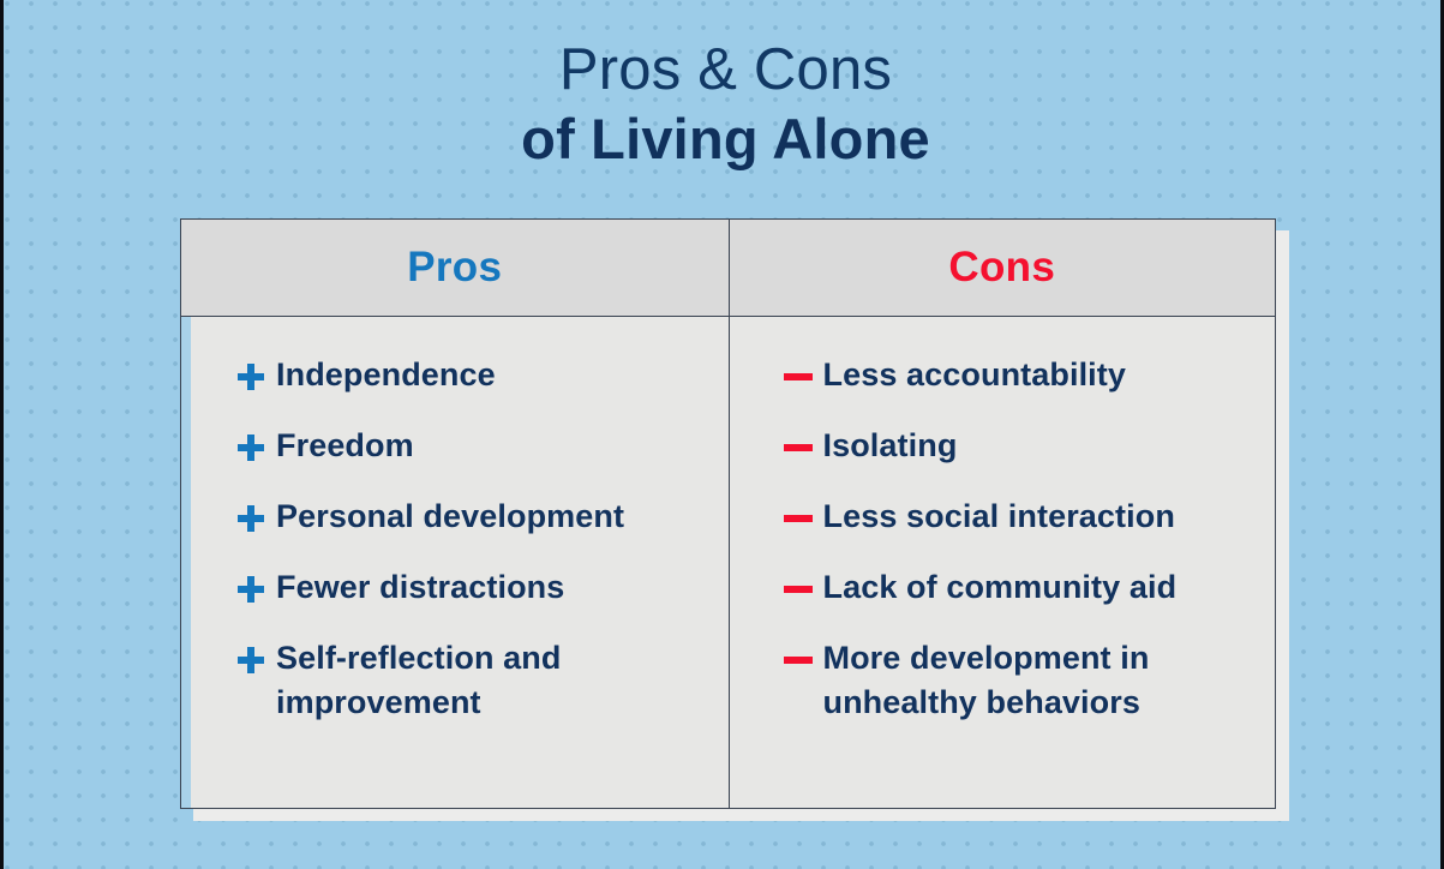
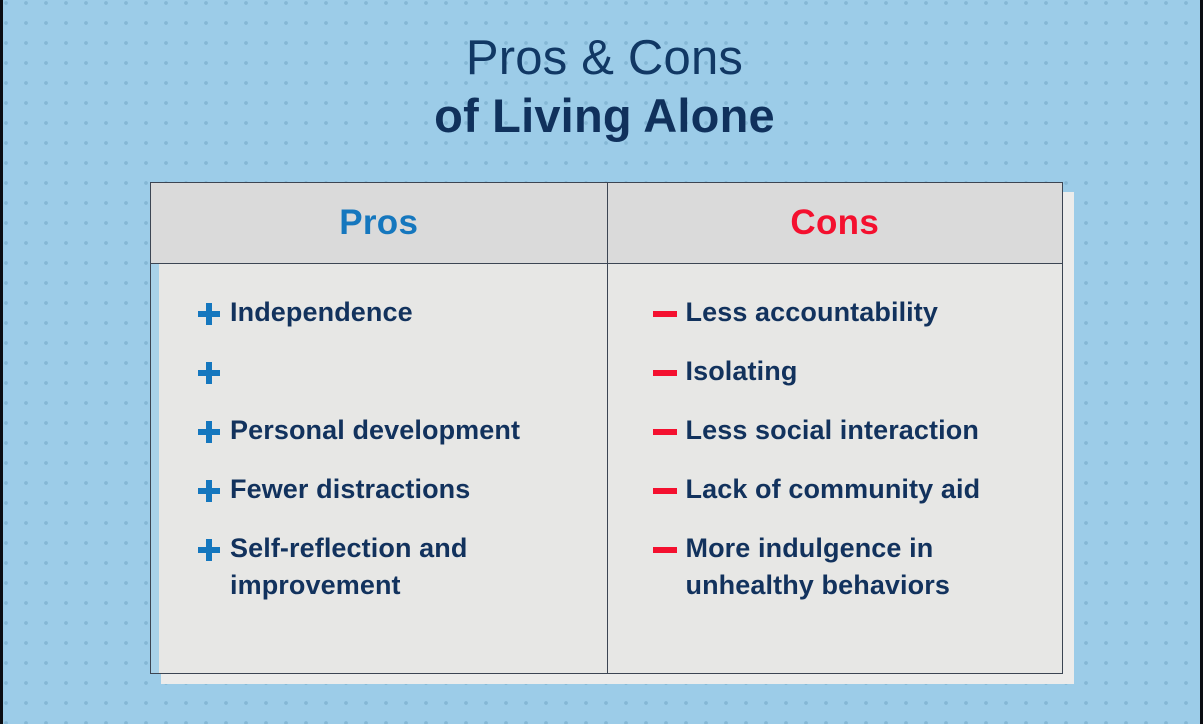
  Pros & Cons
  of Living Alone
  Pros
  Cons
  Independence
- Freedom
  Personal development
  Fewer distractions
  Self-reflection and improvement
  Less accountability
  Isolating
  Less social interaction
  Lack of community aid
- More development in unhealthy behaviors
+ More indulgence in unhealthy behaviors
